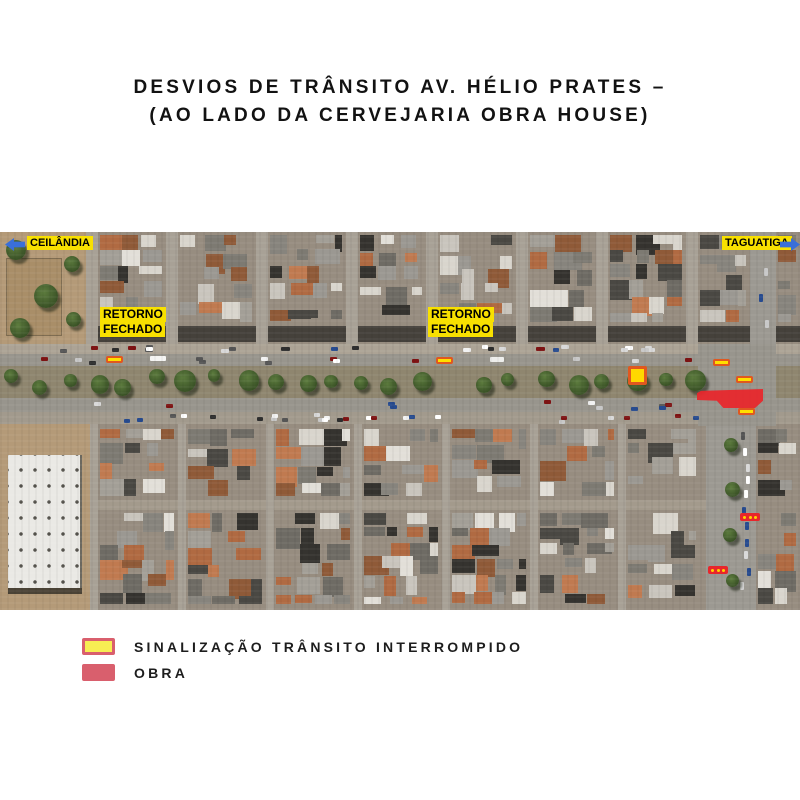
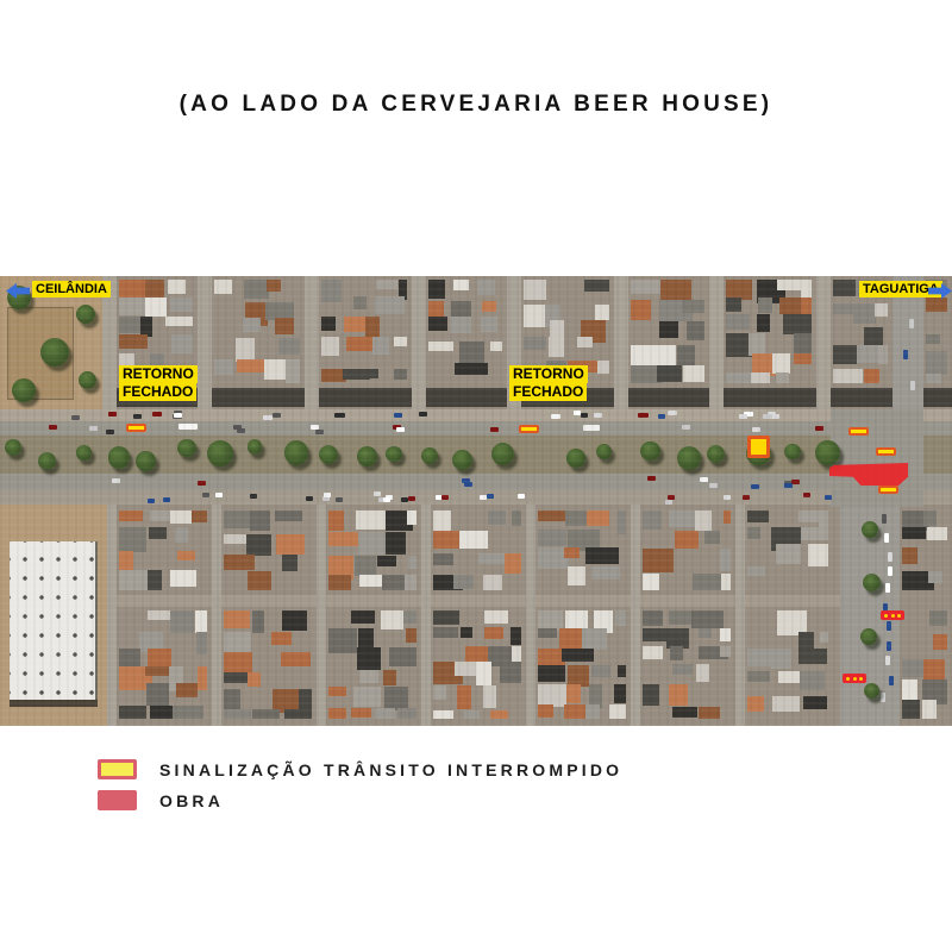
- DESVIOS DE TRÂNSITO AV. HÉLIO PRATES –
- (AO LADO DA CERVEJARIA OBRA HOUSE)
+ (AO LADO DA CERVEJARIA BEER HOUSE)
  CEILÂNDIA
  TAGUATIG
  RETORNO
  FECHADO
  RETORNO
  FECHADO
  SINALIZAÇÃO TRÂNSITO INTERROMPIDO
  OBRA
